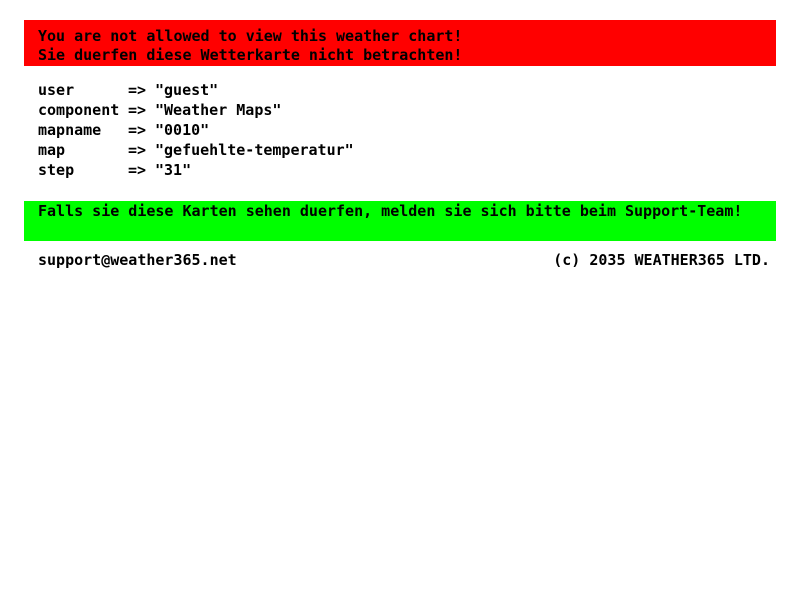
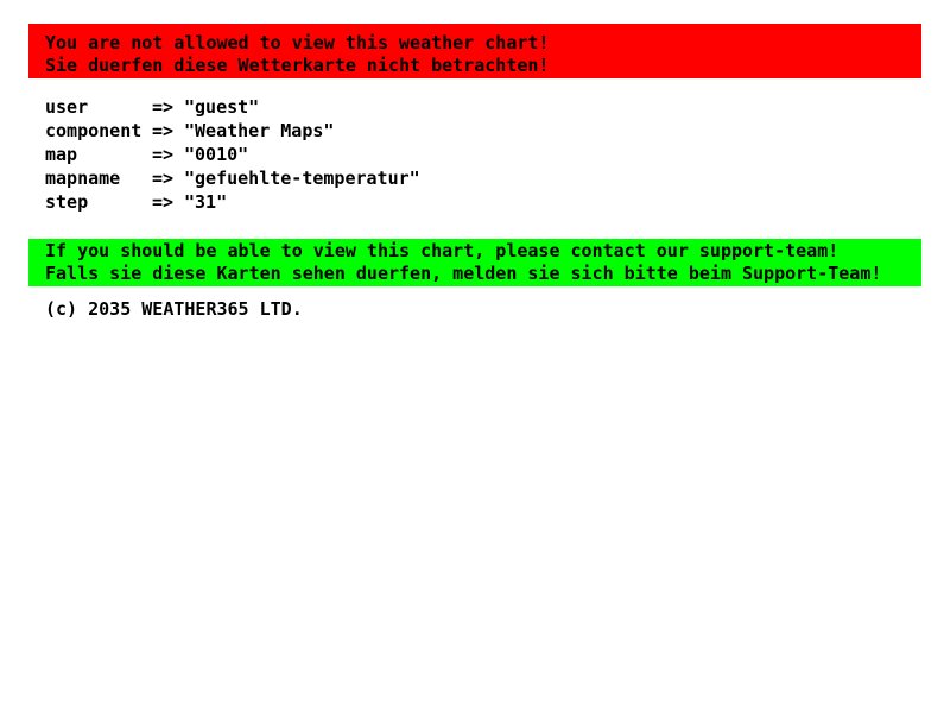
  You are not allowed to view this weather chart!
  Sie duerfen diese Wetterkarte nicht betrachten!
  user
  =>
  "guest"
  component
  =>
  "Weather Maps"
- mapname
+ map
  =>
  "0010"
- map
+ mapname
  =>
  "gefuehlte-temperatur"
  step
  =>
  "31"
+ If you should be able to view this chart, please contact our support-team!
  Falls sie diese Karten sehen duerfen, melden sie sich bitte beim Support-Team!
- support@weather365.net
  (c) 2035 WEATHER365 LTD.
